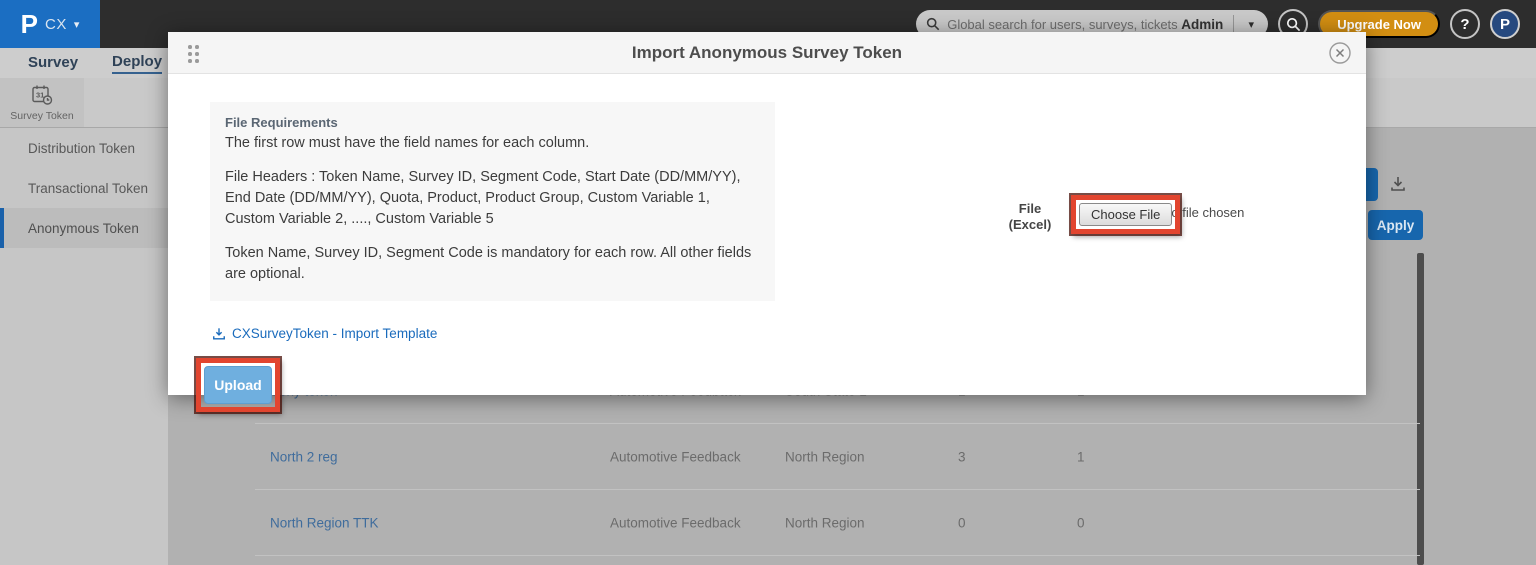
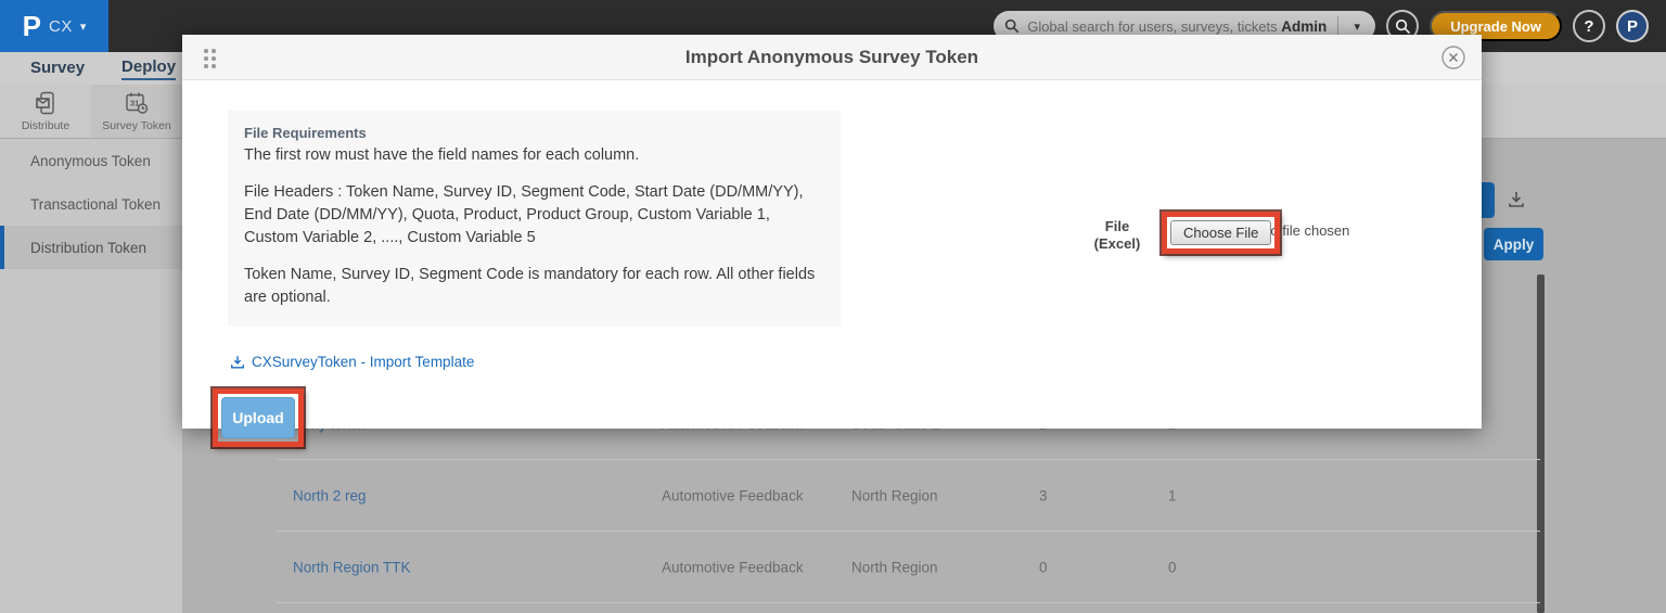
  P
  CX
  ▾
  Global search for users, surveys, tickets
  Admin
  ▾
  Upgrade Now
  ?
  P
  Survey
  Deploy
+ Distribute
  31
  Survey Token
- Distribution Token
+ Anonymous Token
  Transactional Token
- Anonymous Token
+ Distribution Token
  Apply
  North 2 reg
  Automotive Feedback
  North Region
  3
  1
  North Region TTK
  Automotive Feedback
  North Region
  0
  0
  Import Anonymous Survey Token
  File Requirements
  The first row must have the field names for each column.
  File Headers : Token Name, Survey ID, Segment Code, Start Date (DD/MM/YY), End Date (DD/MM/YY), Quota, Product, Product Group, Custom Variable 1, Custom Variable 2, ...., Custom Variable 5
  Token Name, Survey ID, Segment Code is mandatory for each row. All other fields are optional.
  CXSurveyToken - Import Template
  Upload
  File
  (Excel)
  o file chosen
  Choose File
